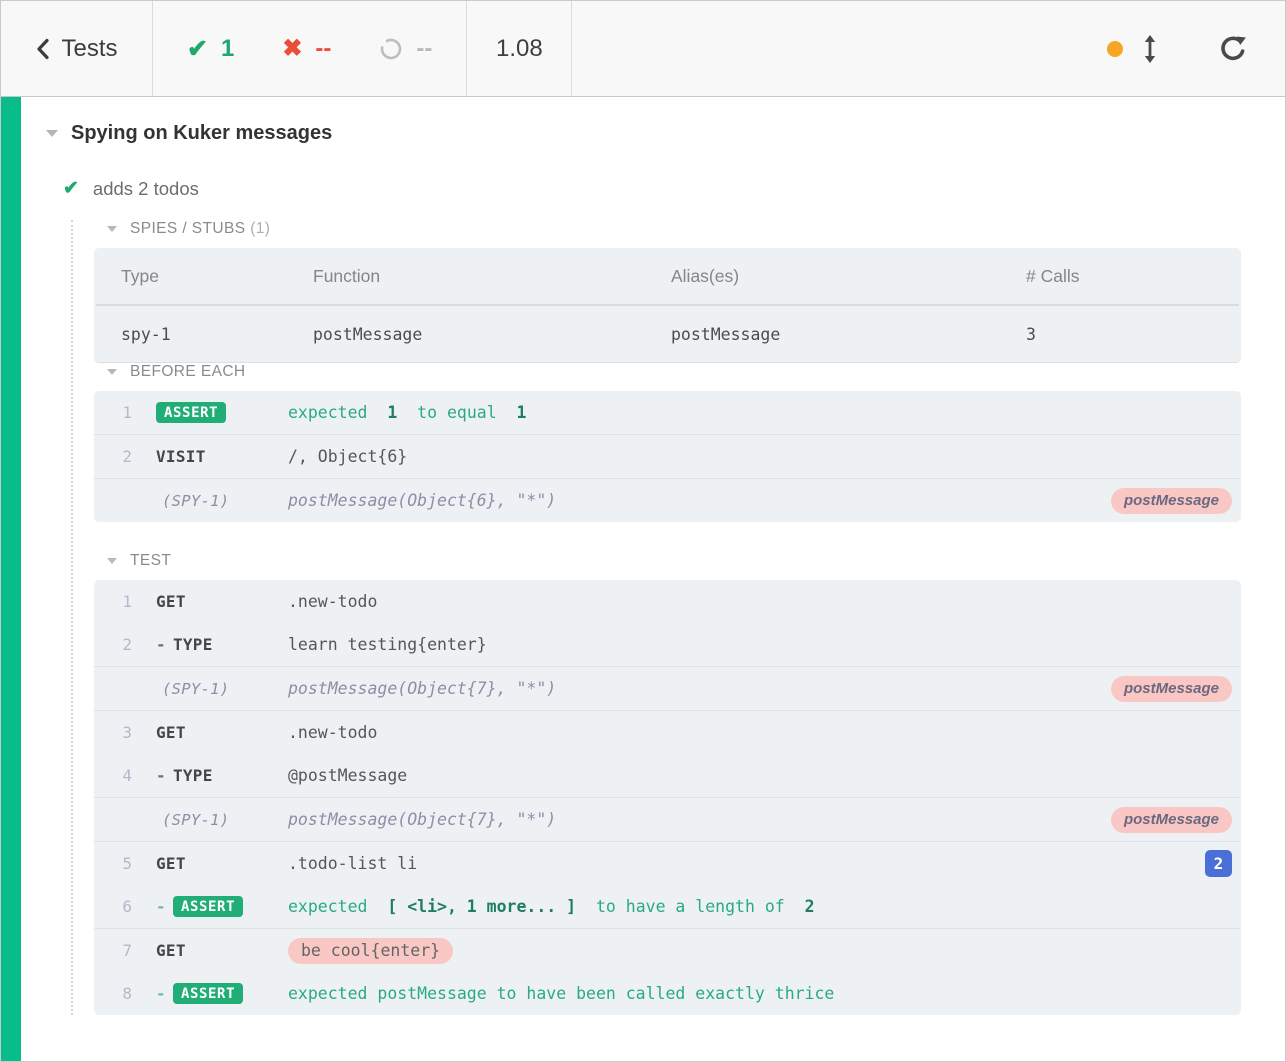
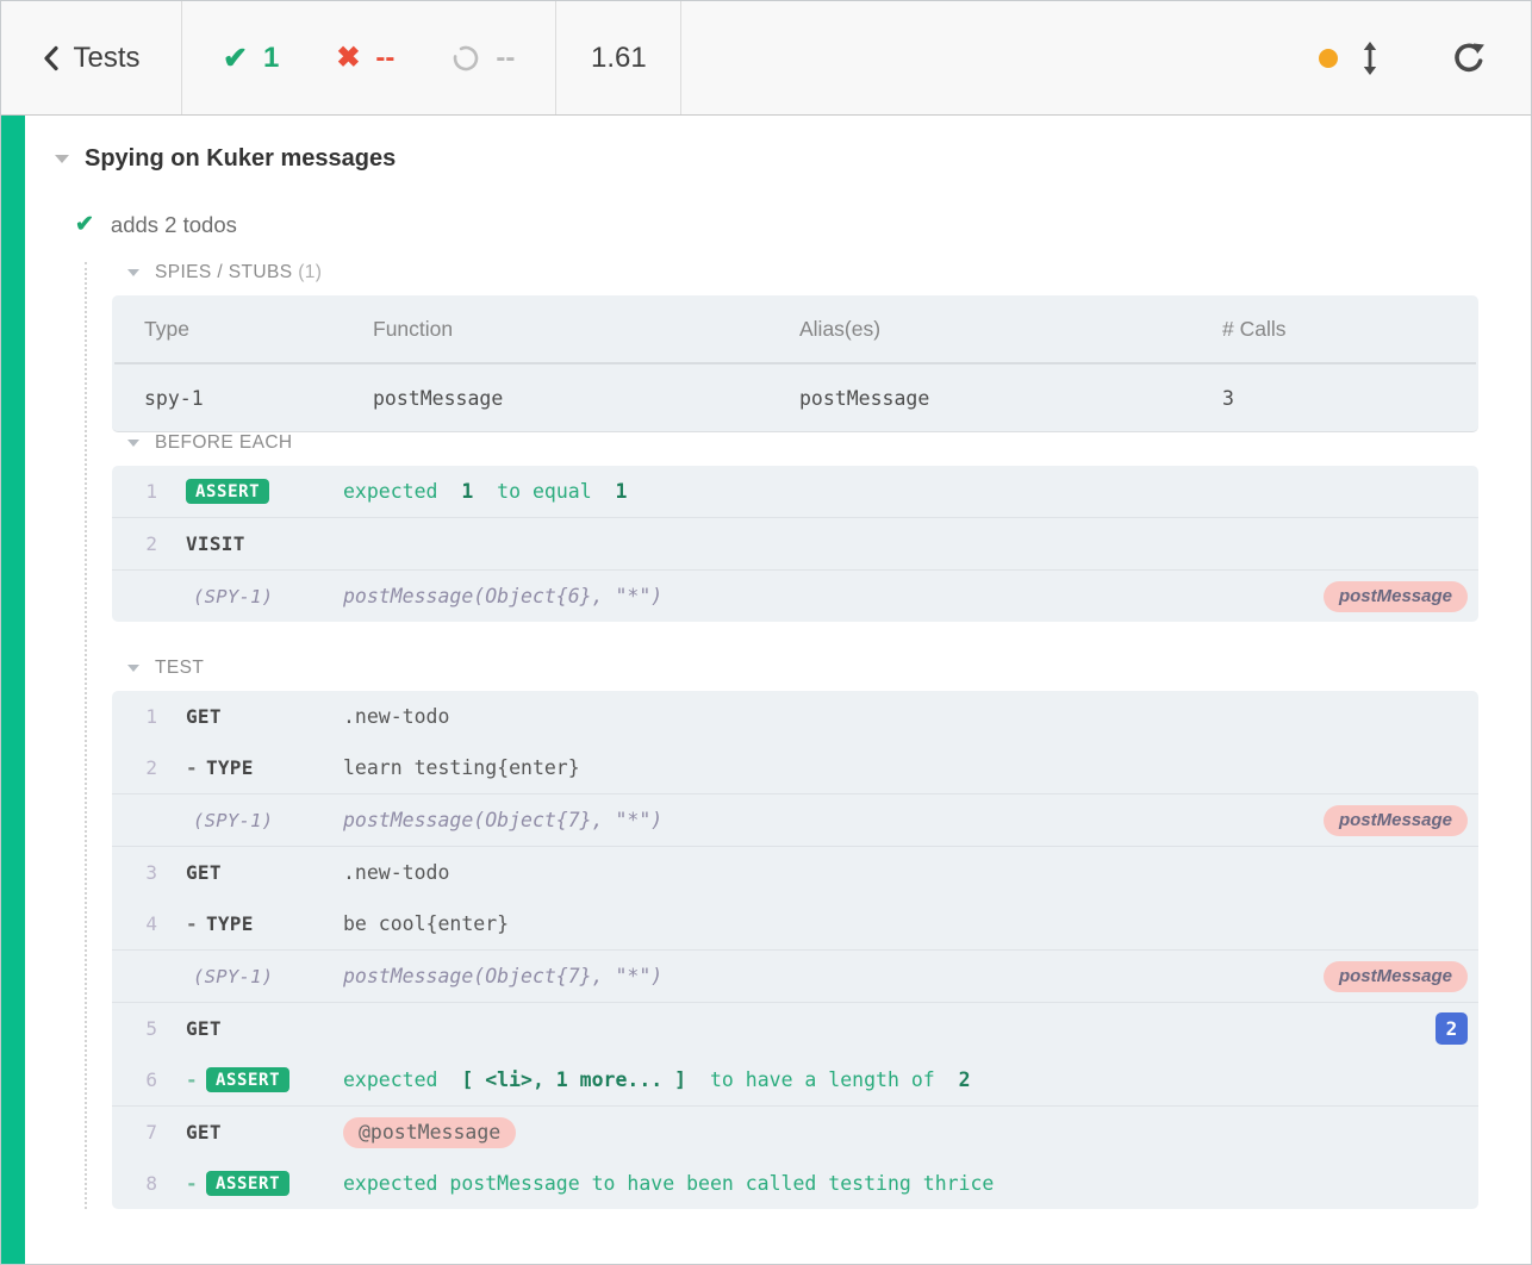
  Tests
  ✔
  1
  ✖
  --
  --
- 1.08
+ 1.61
  Spying on Kuker messages
  ✔
  adds 2 todos
  SPIES / STUBS (1)
  Type
  Function
  Alias(es)
  # Calls
  spy-1
  postMessage
  postMessage
  3
  BEFORE EACH
  1
  ASSERT
  expected
  1
  to equal
  1
  2
  VISIT
- /, Object{6}
  (SPY-1)
  postMessage(Object{6}, "*")
  postMessage
  TEST
  1
  GET
  .new-todo
  2
  -
  TYPE
  learn testing{enter}
  (SPY-1)
  postMessage(Object{7}, "*")
  postMessage
  3
  GET
  .new-todo
  4
  -
  TYPE
- @postMessage
+ be cool{enter}
  (SPY-1)
  postMessage(Object{7}, "*")
  postMessage
  5
  GET
- .todo-list li
  2
  6
  -
  ASSERT
  expected
  [ <li>, 1 more... ]
  to have a length of
  2
  7
  GET
- be cool{enter}
+ @postMessage
  8
  -
  ASSERT
- expected postMessage to have been called exactly thrice
+ expected postMessage to have been called testing thrice
